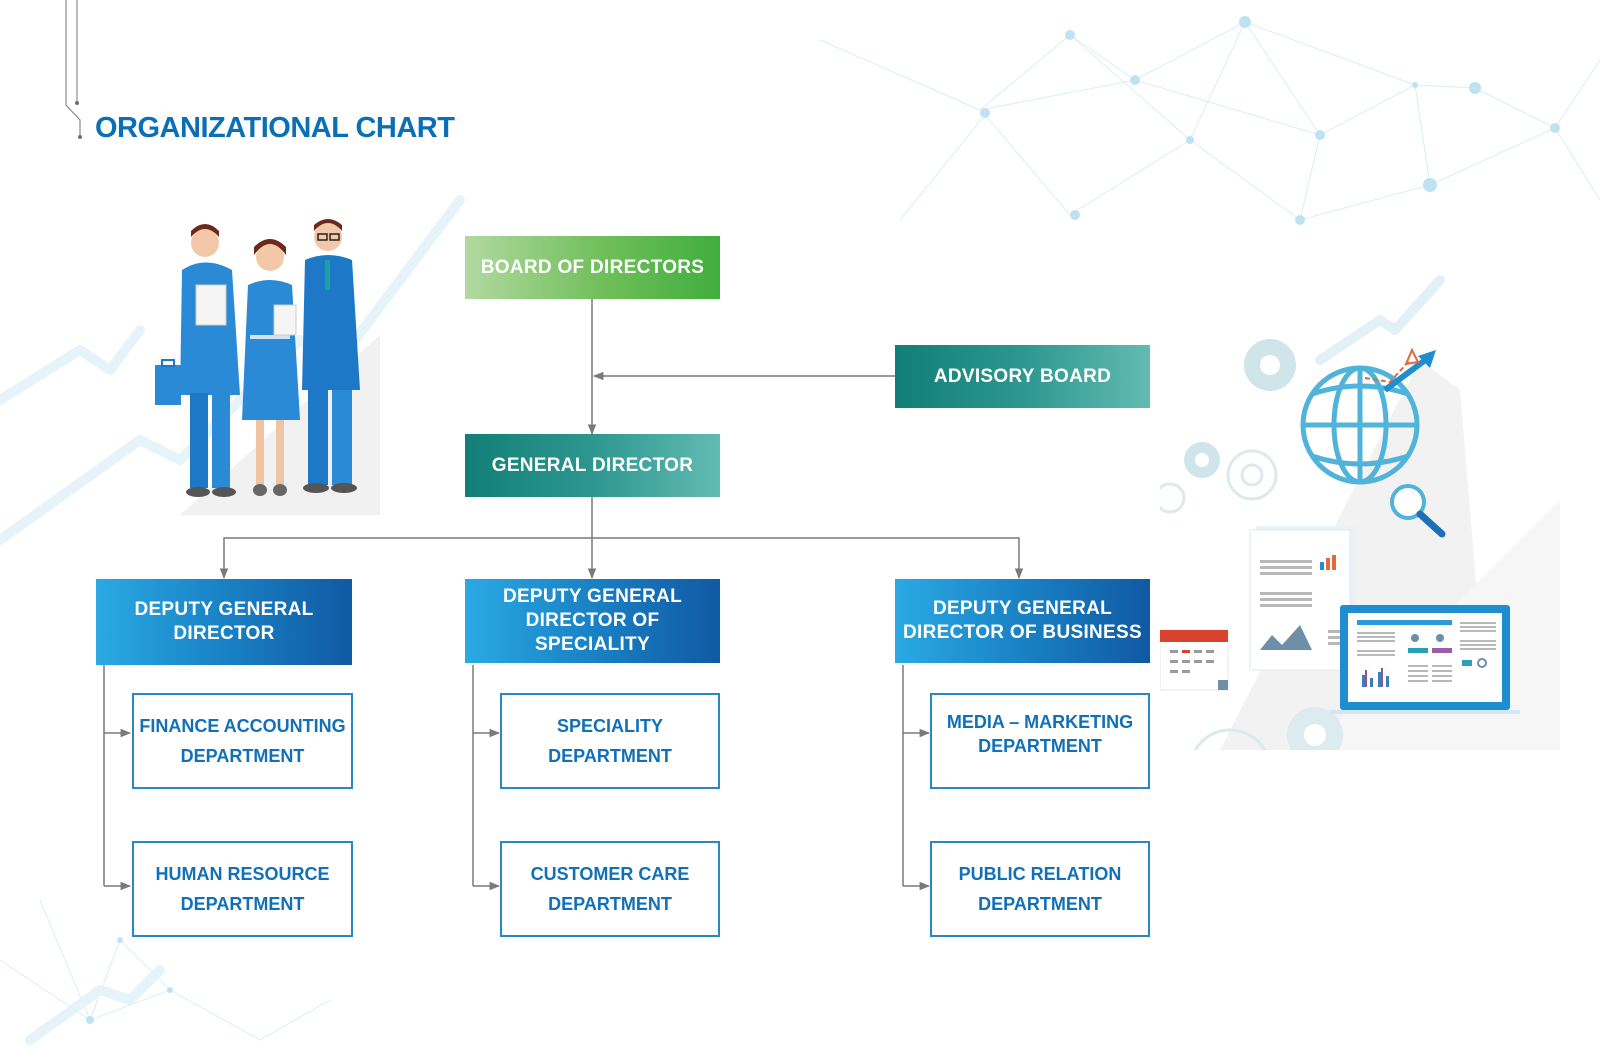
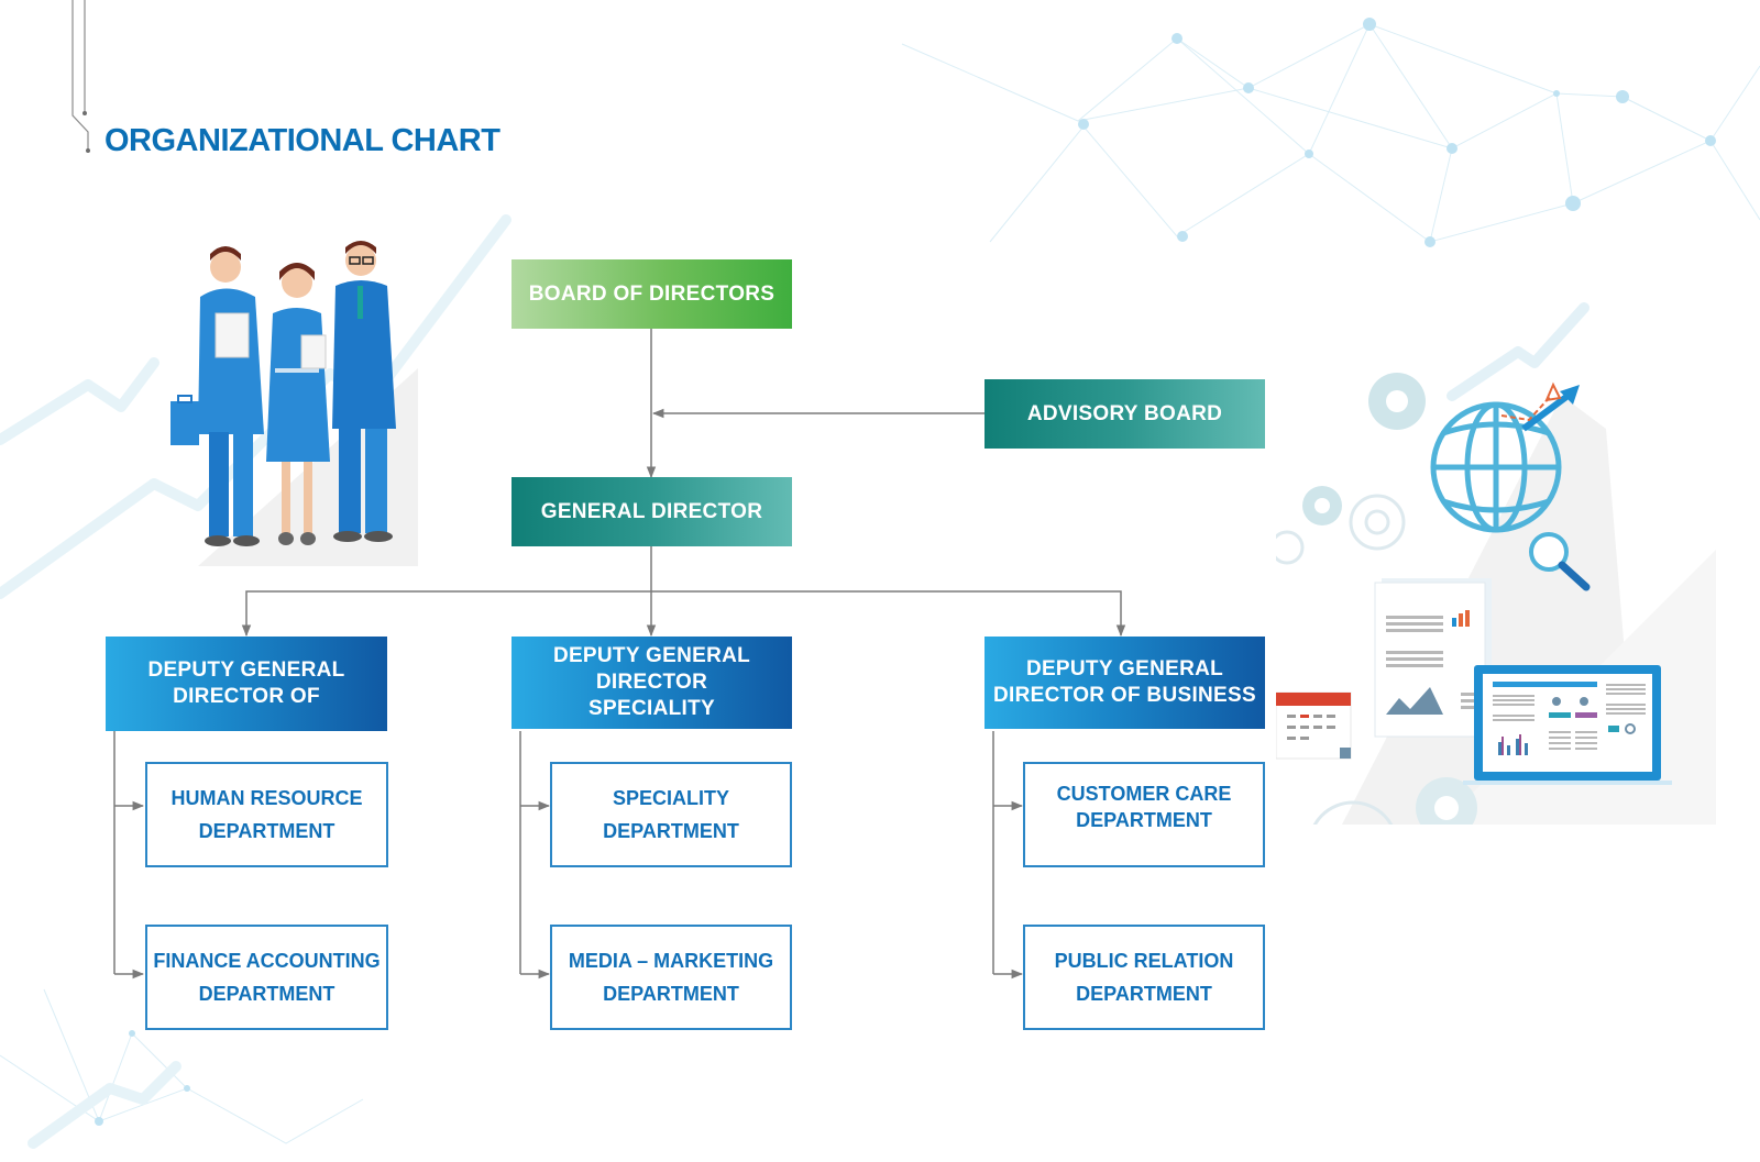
  ORGANIZATIONAL CHART
  BOARD OF DIRECTORS
  ADVISORY BOARD
  GENERAL DIRECTOR
  DEPUTY GENERAL
- DIRECTOR
+ DIRECTOR OF
  DEPUTY GENERAL
- DIRECTOR OF
+ DIRECTOR
  SPECIALITY
  DEPUTY GENERAL
  DIRECTOR OF BUSINESS
- FINANCE ACCOUNTING
+ HUMAN RESOURCE
  DEPARTMENT
- HUMAN RESOURCE
+ FINANCE ACCOUNTING
  DEPARTMENT
  SPECIALITY
  DEPARTMENT
- CUSTOMER CARE
+ MEDIA – MARKETING
  DEPARTMENT
- MEDIA – MARKETING
+ CUSTOMER CARE
  DEPARTMENT
  PUBLIC RELATION
  DEPARTMENT
